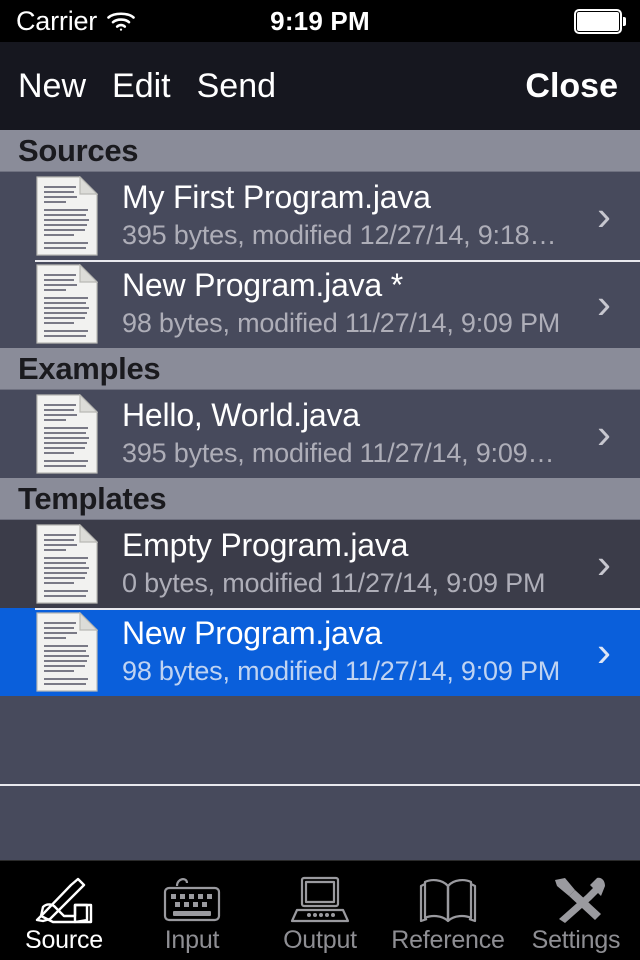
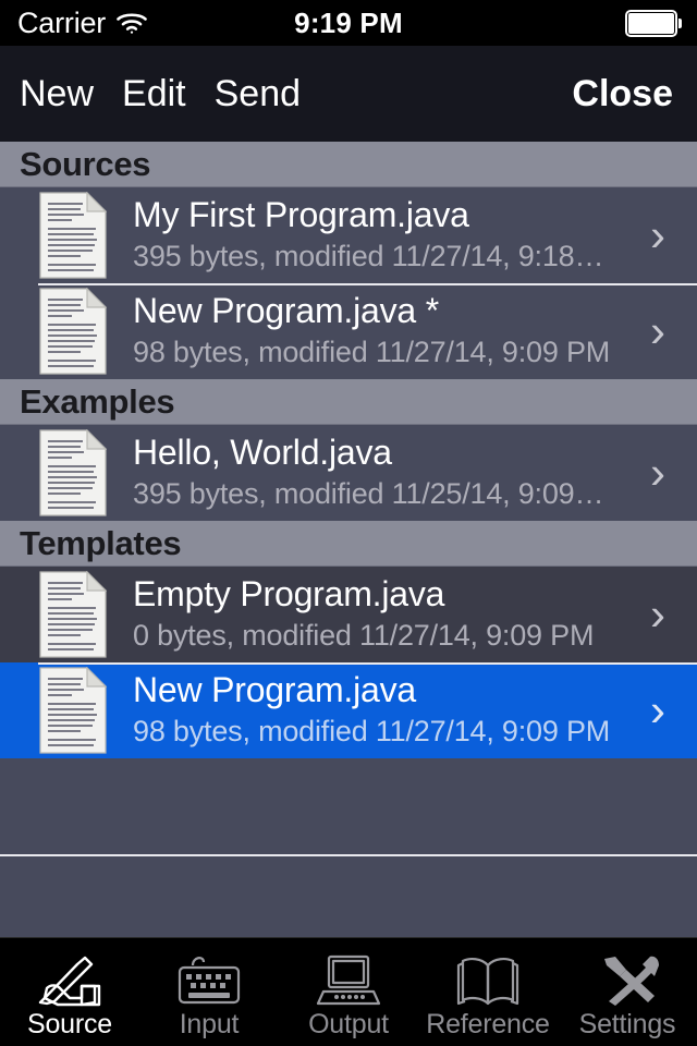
  Carrier
  9:19 PM
  New
  Edit
  Send
  Close
  Sources
  My First Program.java
- 395 bytes, modified 12/27/14, 9:18…
+ 395 bytes, modified 11/27/14, 9:18…
  ›
  New Program.java *
  98 bytes, modified 11/27/14, 9:09 PM
  ›
  Examples
  Hello, World.java
- 395 bytes, modified 11/27/14, 9:09…
+ 395 bytes, modified 11/25/14, 9:09…
  ›
  Templates
  Empty Program.java
  0 bytes, modified 11/27/14, 9:09 PM
  ›
  New Program.java
  98 bytes, modified 11/27/14, 9:09 PM
  ›
  Source
  Input
  Output
  Reference
  Settings
